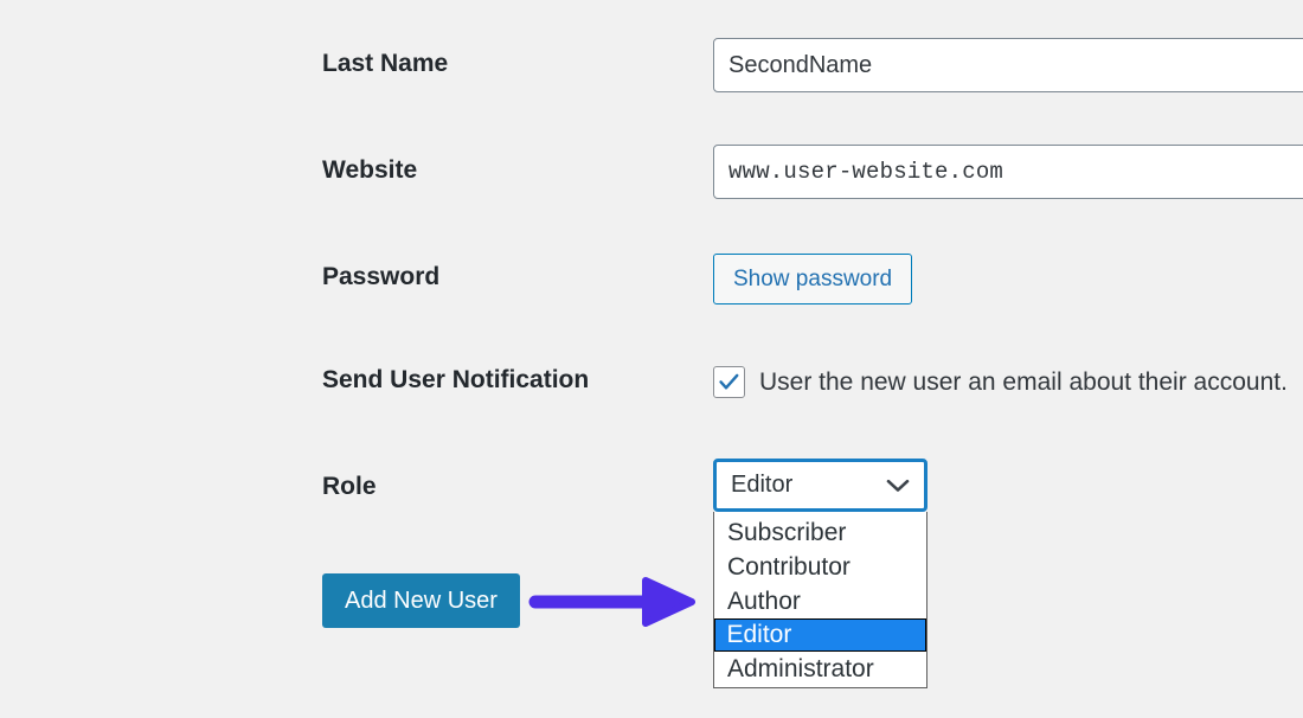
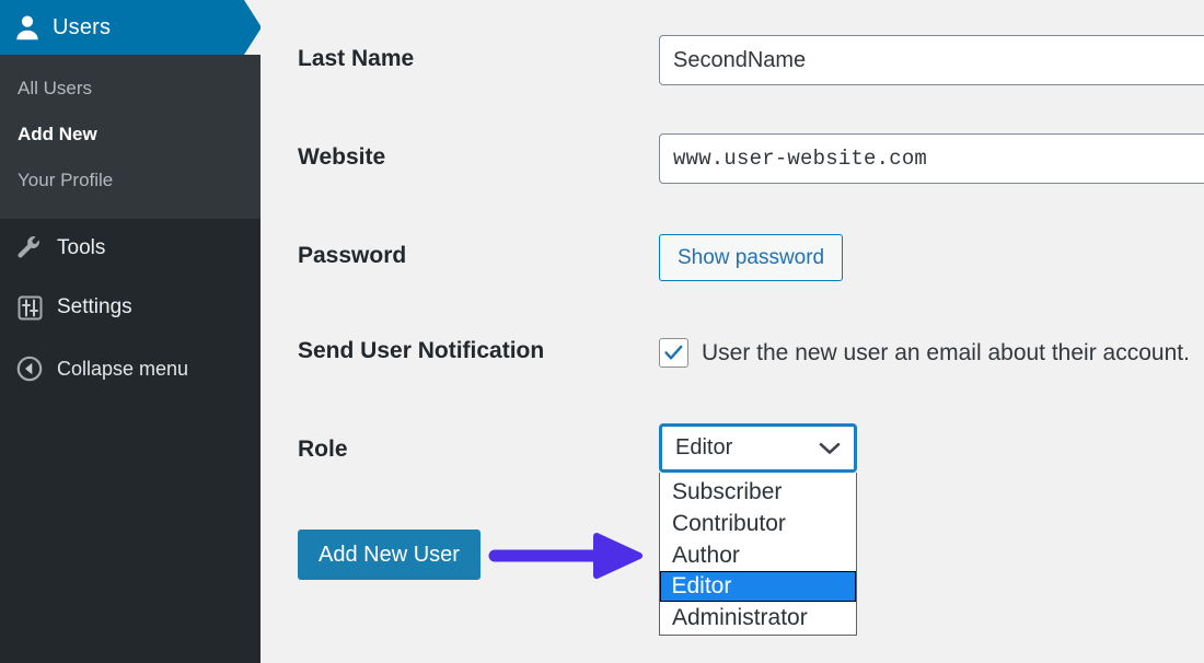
+ Users
+ All Users
+ Add New
+ Your Profile
+ Tools
+ Settings
+ Collapse menu
  Last Name
  SecondName
  Website
  www.user-website.com
  Password
  Show password
  Send User Notification
  User the new user an email about their account.
  Role
  Editor
  Subscriber
  Contributor
  Author
  Editor
  Administrator
  Add New User
